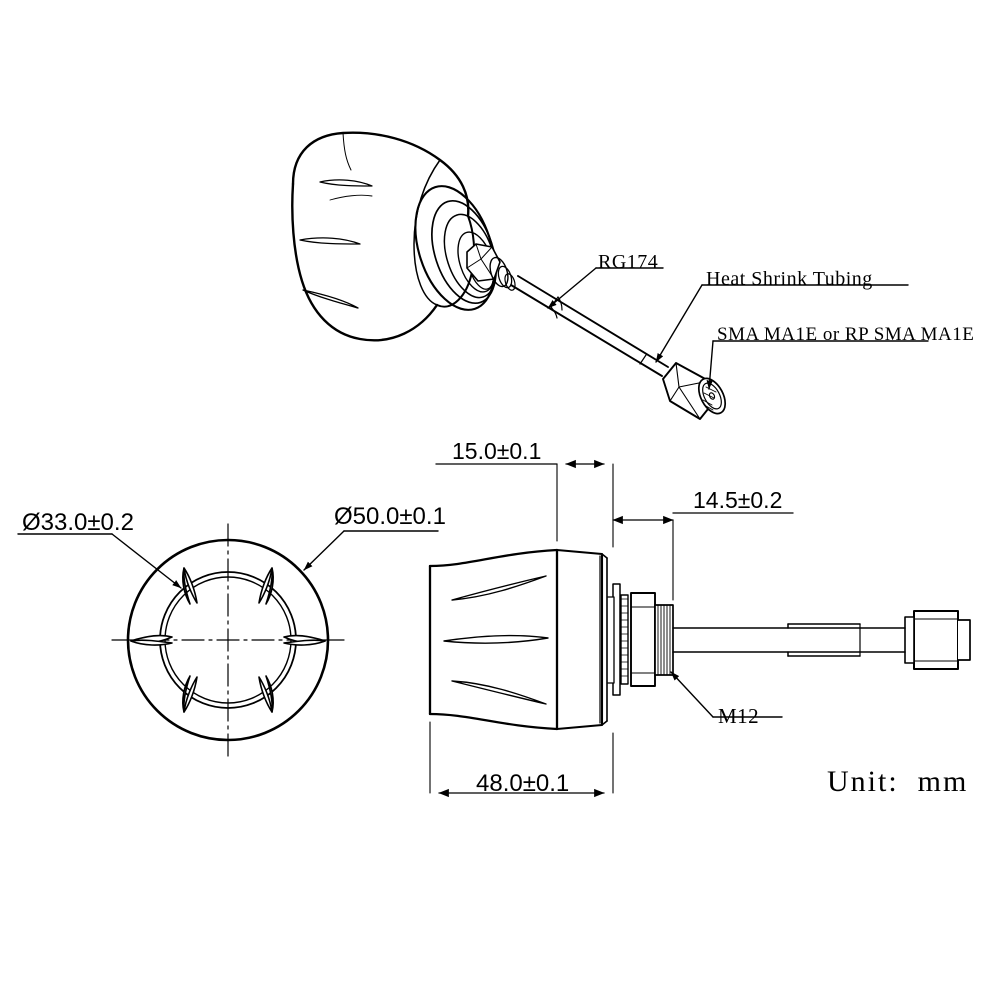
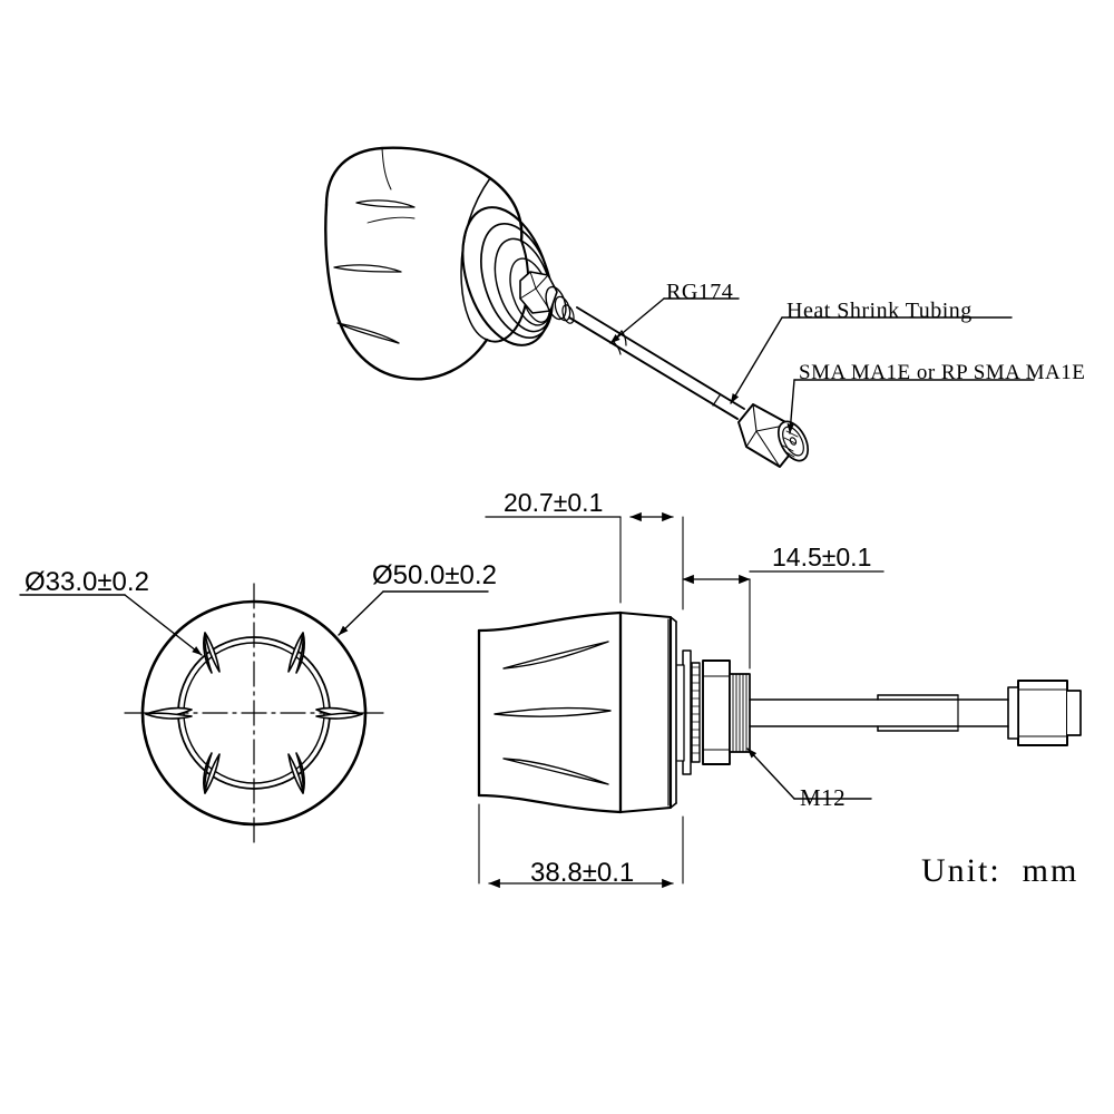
  RG174
  Heat Shrink Tubing
  SMA MA1E or RP SMA MA1E
  M12
- Ø50.0±0.1
+ Ø50.0±0.2
  Ø33.0±0.2
- 15.0±0.1
+ 20.7±0.1
- 14.5±0.2
+ 14.5±0.1
- 48.0±0.1
+ 38.8±0.1
  Unit: mm
